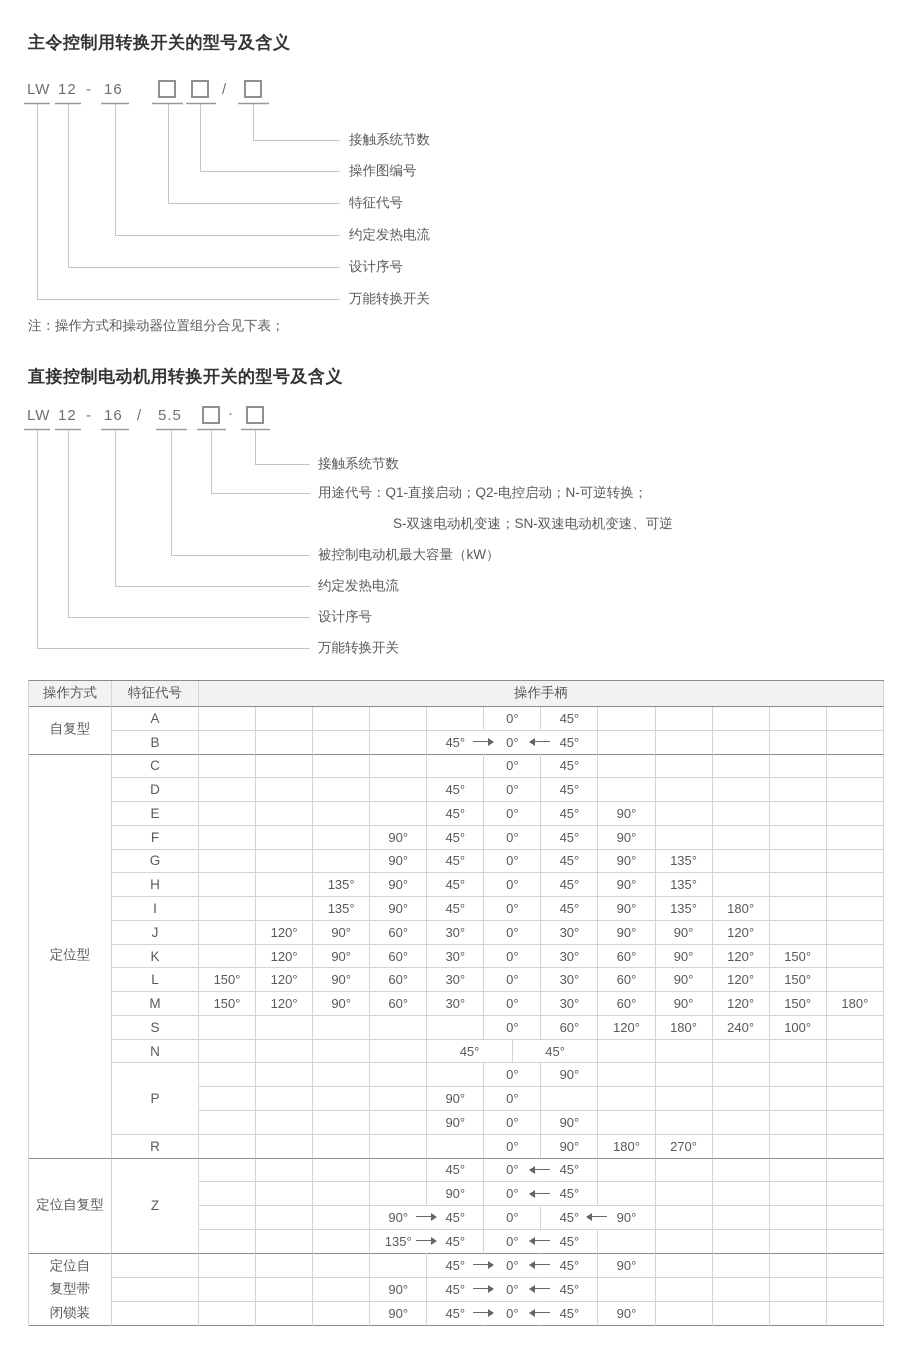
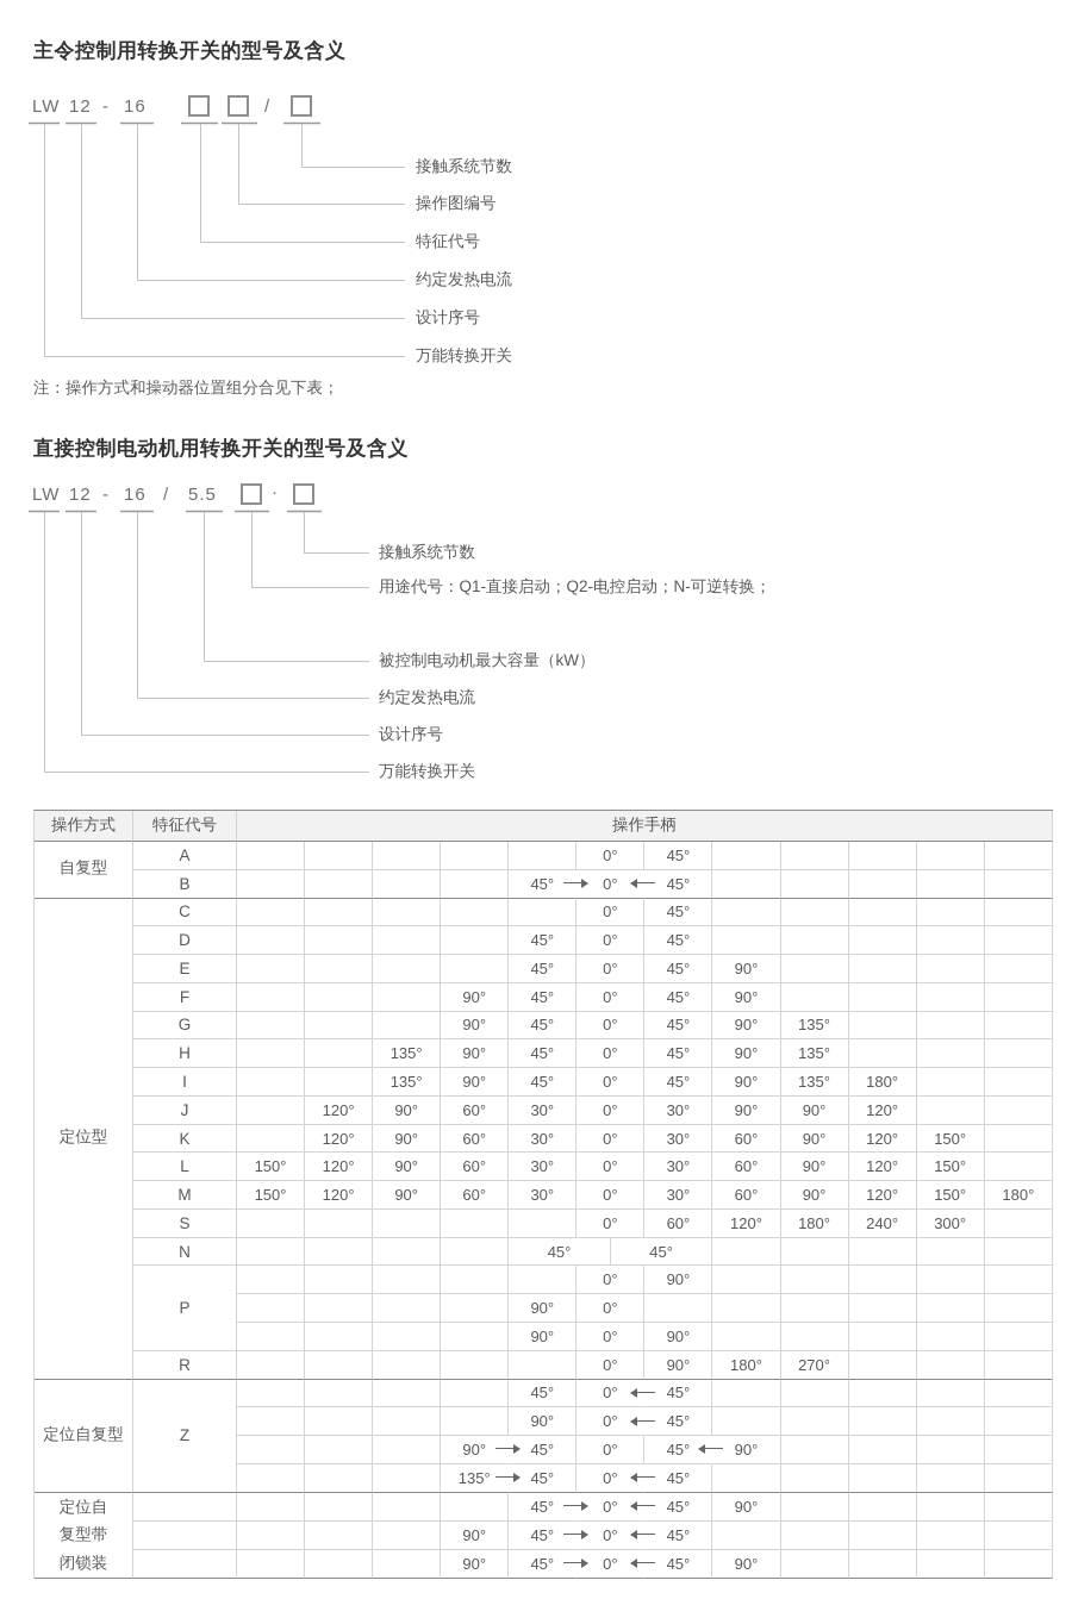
  主令控制用转换开关的型号及含义
  LW
  12
  -
  16
  /
  接触系统节数
  操作图编号
  特征代号
  约定发热电流
  设计序号
  万能转换开关
  注：操作方式和操动器位置组分合见下表；
  直接控制电动机用转换开关的型号及含义
  LW
  12
  -
  16
  /
  5.5
  ·
  接触系统节数
  用途代号：Q1-直接启动；Q2-电控启动；N-可逆转换；
- S-双速电动机变速；SN-双速电动机变速、可逆
  被控制电动机最大容量（kW）
  约定发热电流
  设计序号
  万能转换开关
  操作方式	特征代号	操作手柄
  自复型	A						0°	45°
  B					45°	0°	45°
  定位型	C						0°	45°
  D					45°	0°	45°
  E					45°	0°	45°	90°
  F				90°	45°	0°	45°	90°
  G				90°	45°	0°	45°	90°	135°
  H			135°	90°	45°	0°	45°	90°	135°
  I			135°	90°	45°	0°	45°	90°	135°	180°
  J		120°	90°	60°	30°	0°	30°	90°	90°	120°
  K		120°	90°	60°	30°	0°	30°	60°	90°	120°	150°
  L	150°	120°	90°	60°	30°	0°	30°	60°	90°	120°	150°
  M	150°	120°	90°	60°	30°	0°	30°	60°	90°	120°	150°	180°
- S						0°	60°	120°	180°	240°	100°
+ S						0°	60°	120°	180°	240°	300°
  N					45°	45°
  P						0°	90°
  				90°	0°
  				90°	0°	90°
  R						0°	90°	180°	270°
  定位自复型	Z					45°	0°	45°
  				90°	0°	45°
  			90°	45°	0°	45°	90°
  			135°	45°	0°	45°
  定位自复型带闭锁装						45°	0°	45°	90°
  				90°	45°	0°	45°
  				90°	45°	0°	45°	90°
